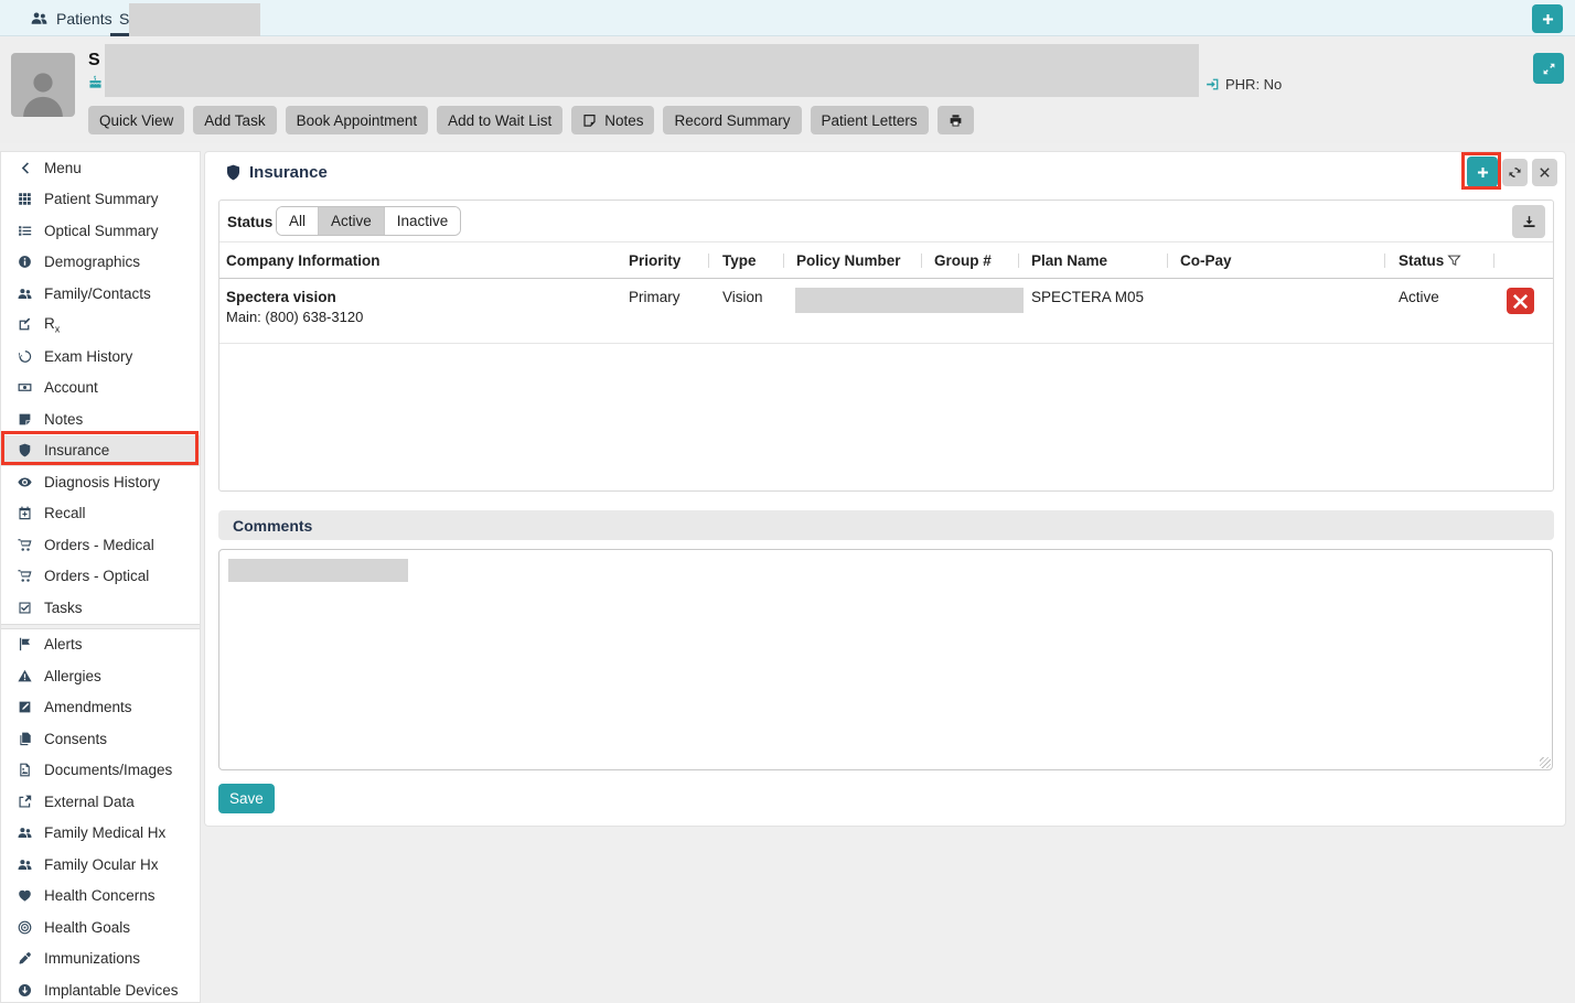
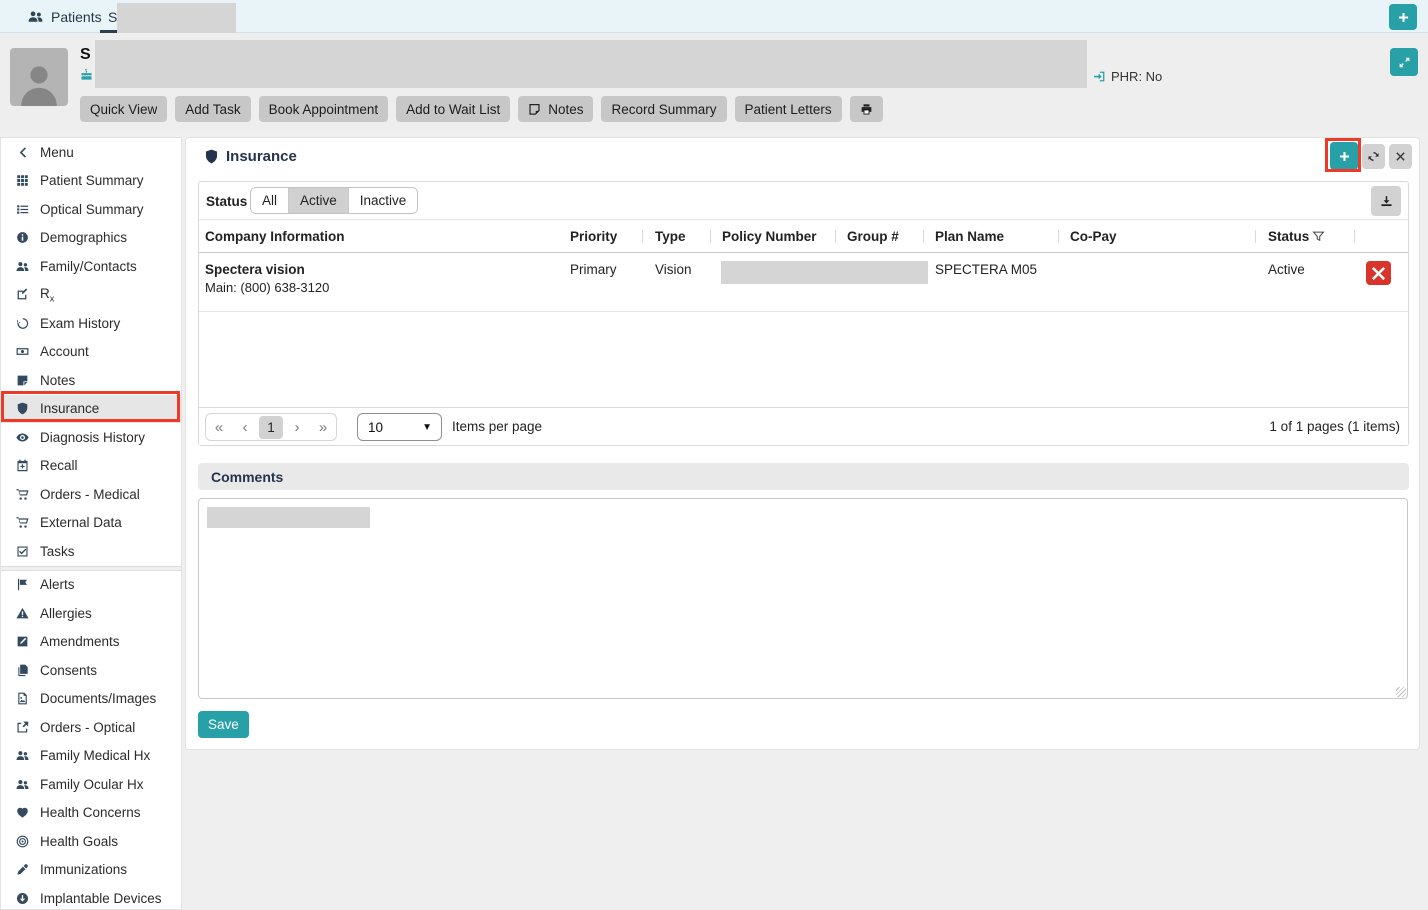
  Patients
  S
  S
  PHR: No
  Quick View
  Add Task
  Book Appointment
  Add to Wait List
  Notes
  Record Summary
  Patient Letters
  Menu
  Patient Summary
  Optical Summary
  Demographics
  Family/Contacts
  Rx
  Exam History
  Account
  Notes
  Insurance
  Diagnosis History
  Recall
  Orders - Medical
- Orders - Optical
+ External Data
  Tasks
  Alerts
  Allergies
  Amendments
  Consents
  Documents/Images
- External Data
+ Orders - Optical
  Family Medical Hx
  Family Ocular Hx
  Health Concerns
  Health Goals
  Immunizations
  Implantable Devices
  Insurance
  Status
  All
  Active
  Inactive
  Company Information
  Priority
  Type
  Policy Number
  Group #
  Plan Name
  Co-Pay
  Status
  Spectera vision
  Main: (800) 638-3120
  Primary
  Vision
  SPECTERA M05
  Active
+ «
+ ‹
+ 1
+ ›
+ »
+ 10
+ ▼
+ Items per page
+ 1 of 1 pages (1 items)
  Comments
  Save
